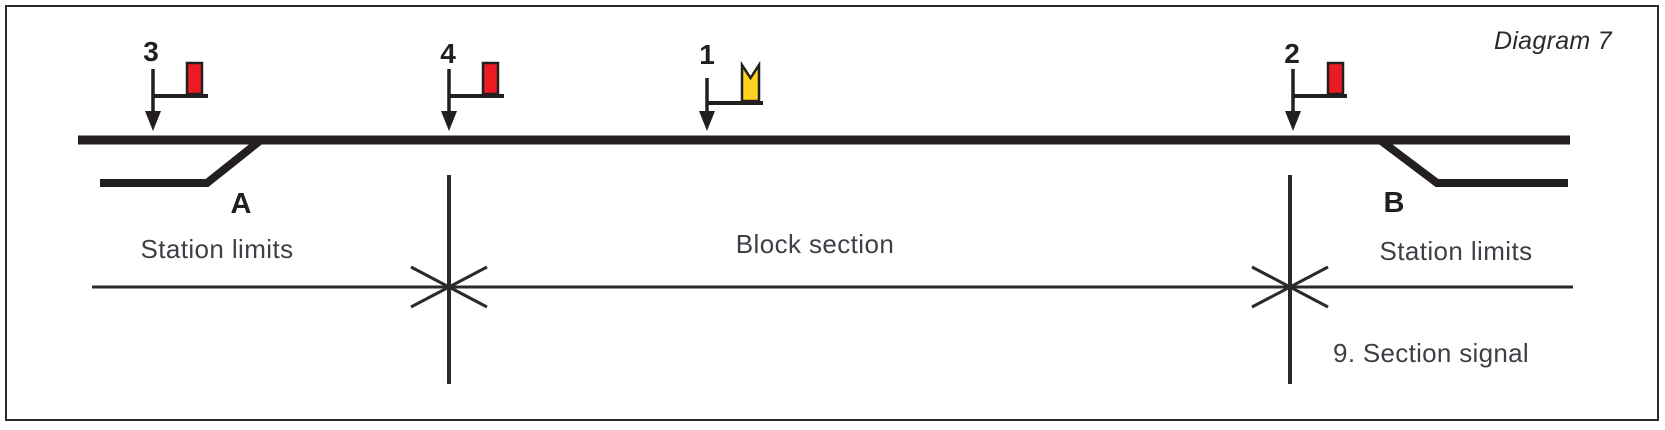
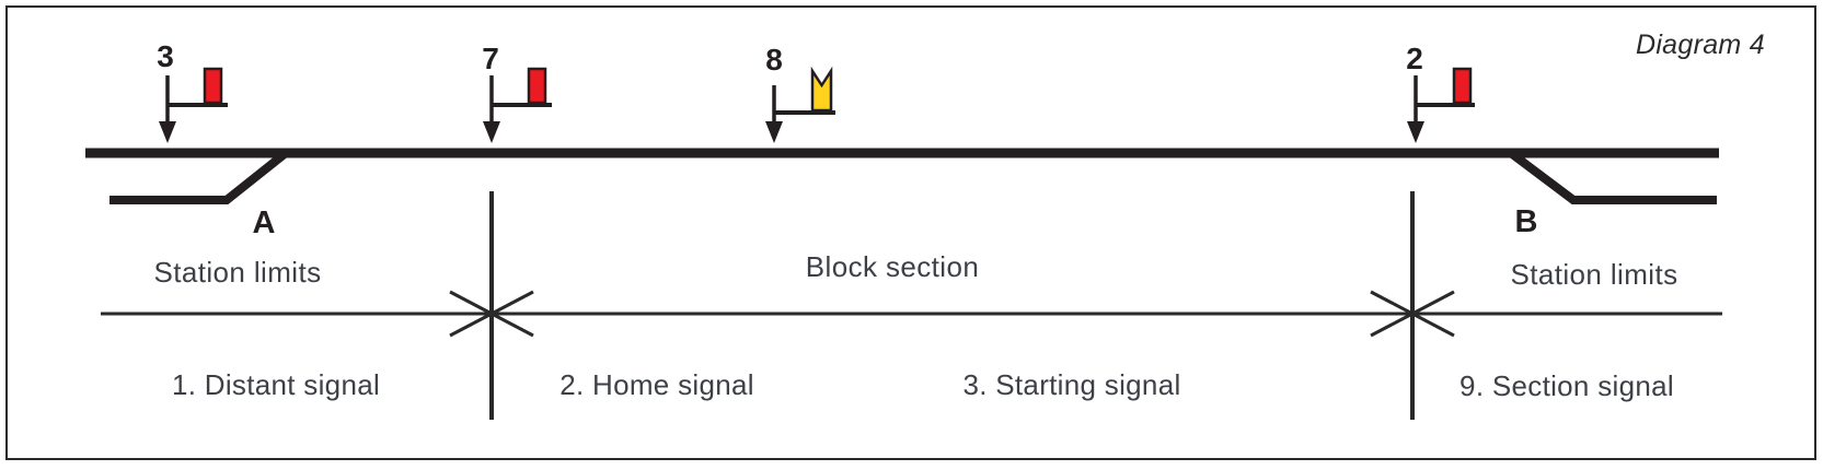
  3
- 4
+ 7
- 1
+ 8
  2
  A
  B
  Station limits
  Block section
  Station limits
+ 1. Distant signal
+ 2. Home signal
+ 3. Starting signal
  9. Section signal
- Diagram 7
+ Diagram 4
